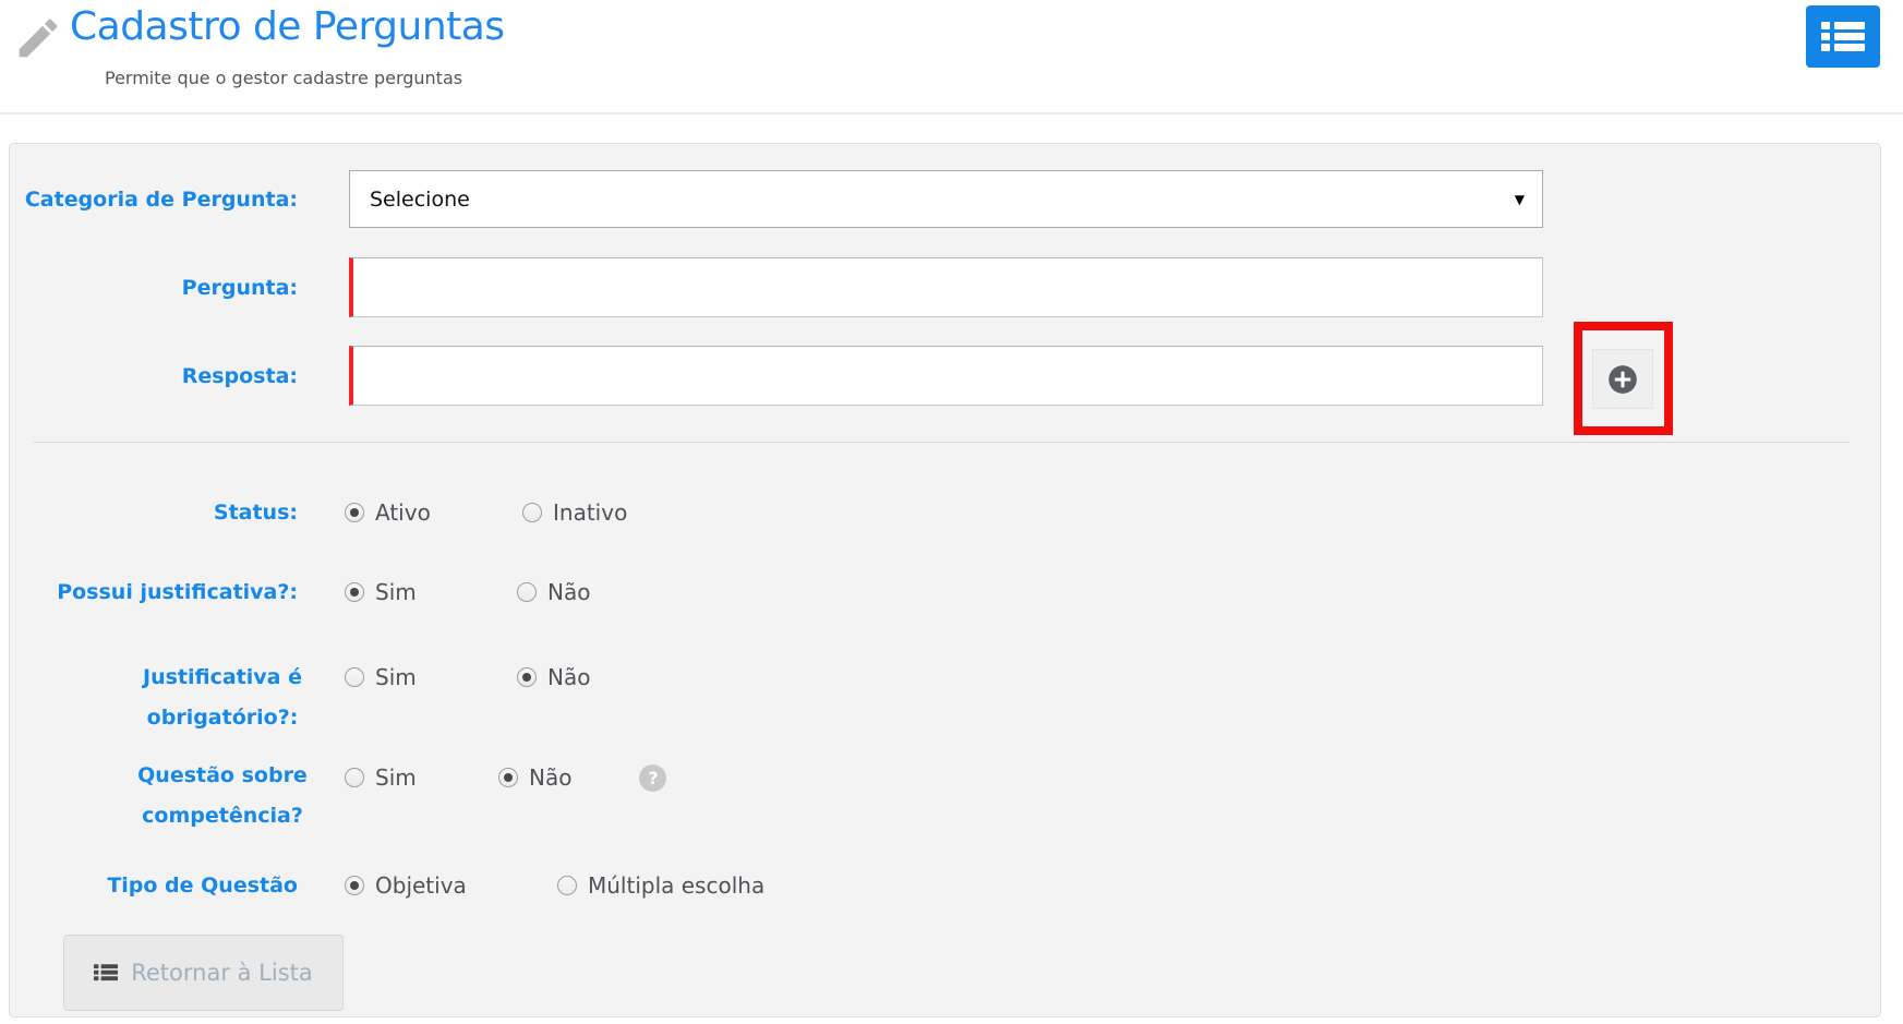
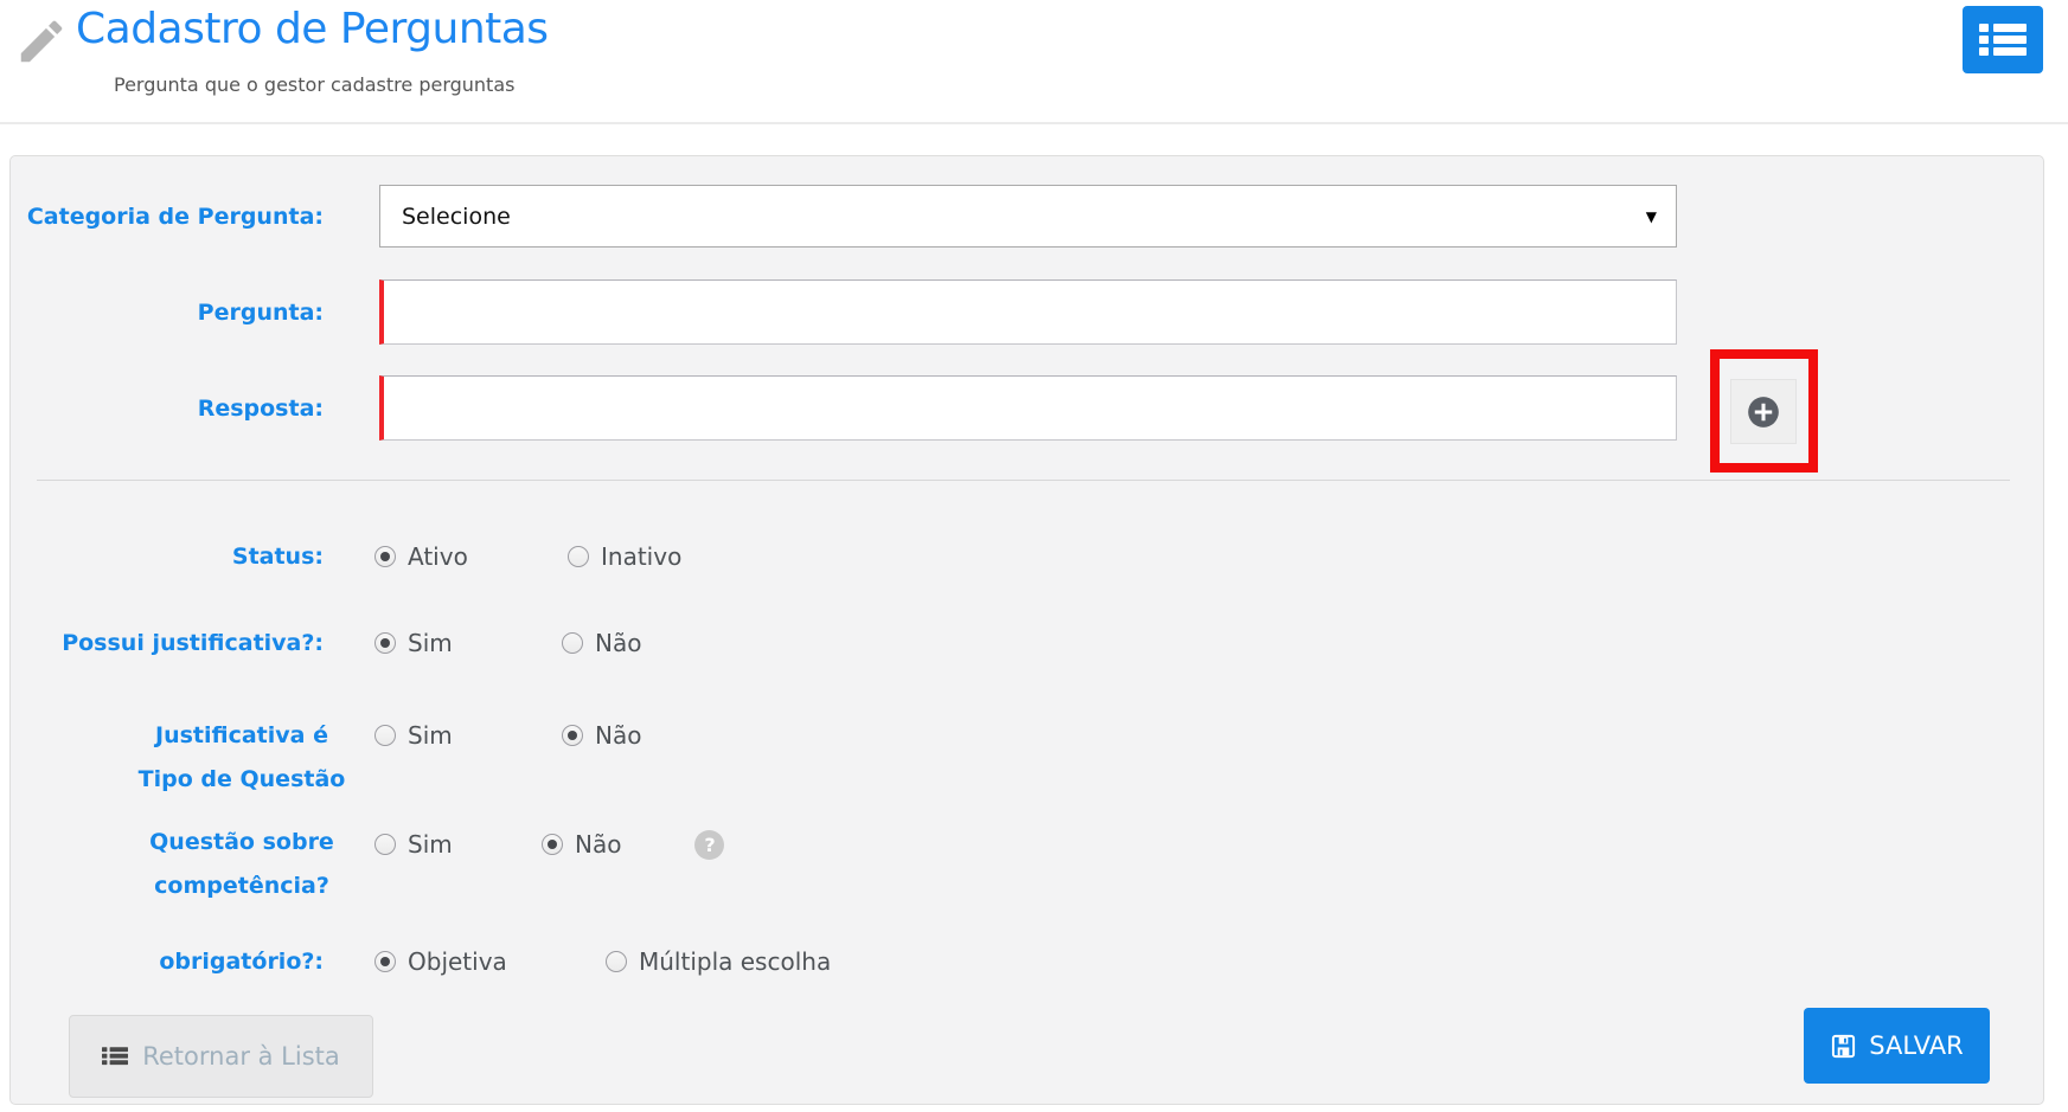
  Cadastro de Perguntas
- Permite que o gestor cadastre perguntas
+ Pergunta que o gestor cadastre perguntas
  Categoria de Pergunta:
  Selecione
  ▼
  Pergunta:
  Resposta:
  Status:
  Ativo
  Inativo
  Possui justificativa?:
  Sim
  Não
  Justificativa é
- obrigatório?:
+ Tipo de Questão
  Sim
  Não
  Questão sobre
  competência?
  Sim
  Não
  ?
- Tipo de Questão
+ obrigatório?:
  Objetiva
  Múltipla escolha
  Retornar à Lista
+ SALVAR
